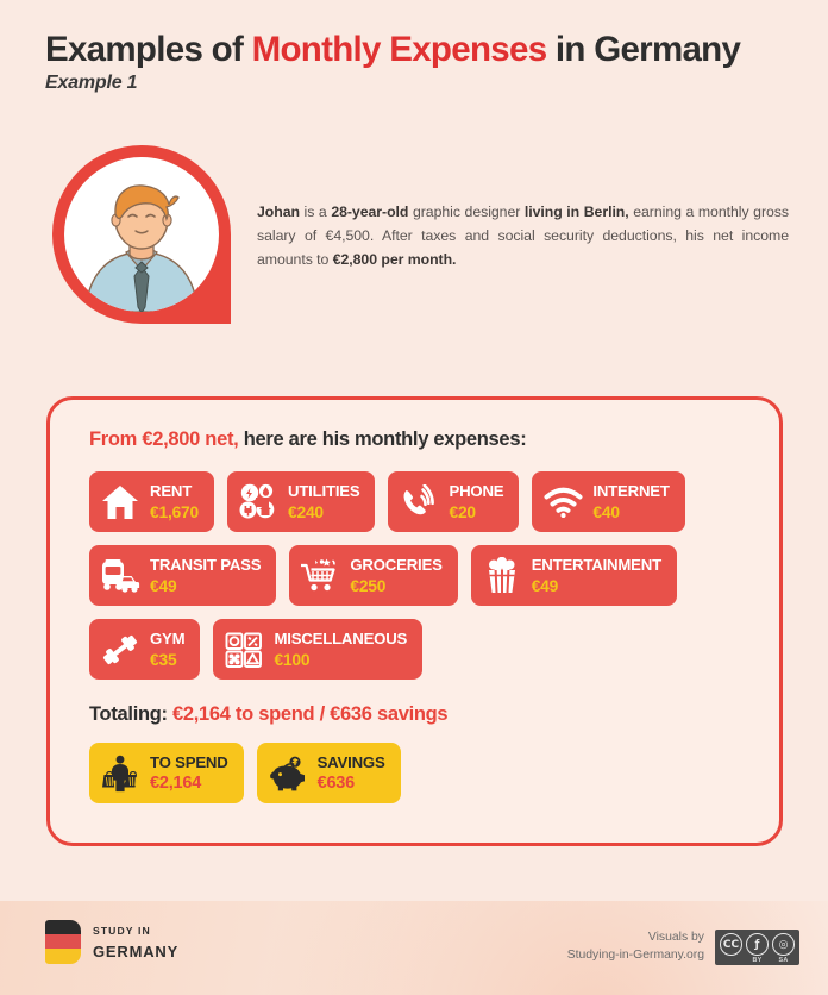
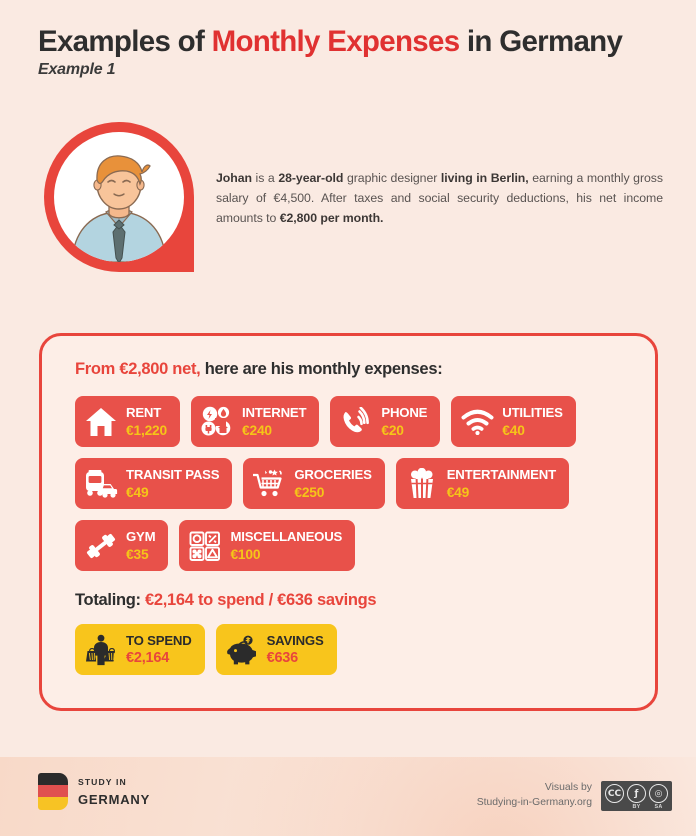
  Examples of Monthly Expenses in Germany
  Example 1
  Johan is a 28-year-old graphic designer living in Berlin, earning a monthly gross salary of €4,500. After taxes and social security deductions, his net income amounts to €2,800 per month.
  From €2,800 net, here are his monthly expenses:
  RENT
- €1,670
+ €1,220
- UTILITIES
+ INTERNET
  €240
  PHONE
  €20
- INTERNET
+ UTILITIES
  €40
  TRANSIT PASS
  €49
  GROCERIES
  €250
  ENTERTAINMENT
  €49
  GYM
  €35
  MISCELLANEOUS
  €100
  Totaling: €2,164 to spend / €636 savings
  TO SPEND
  €2,164
  SAVINGS
  €636
  STUDY IN
  GERMANY
  Visuals by
  Studying-in-Germany.org
  CC
  ƒ
  ◎
